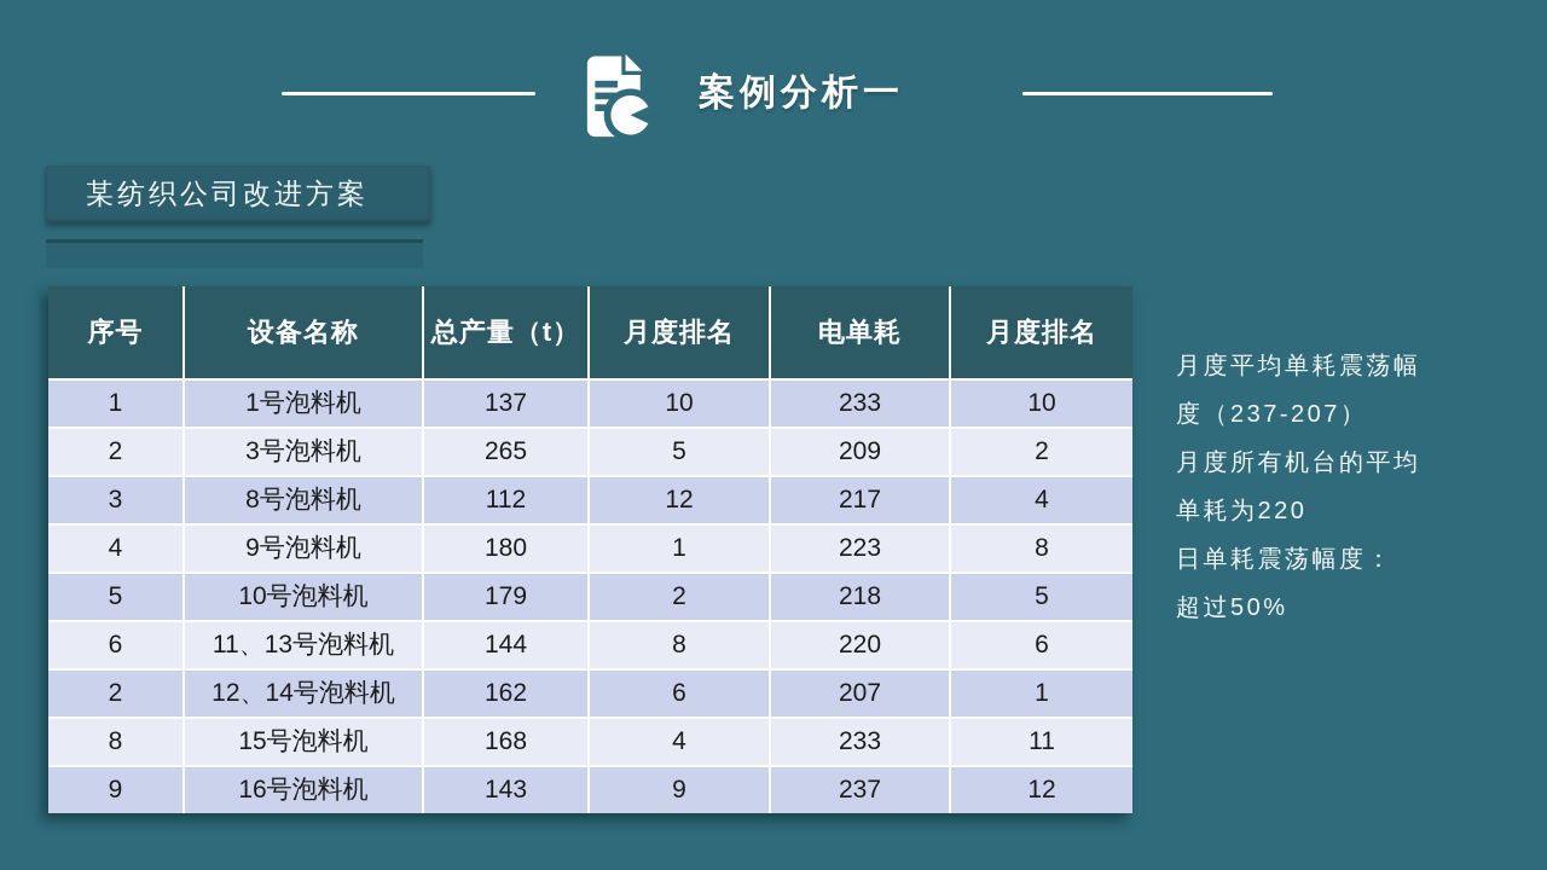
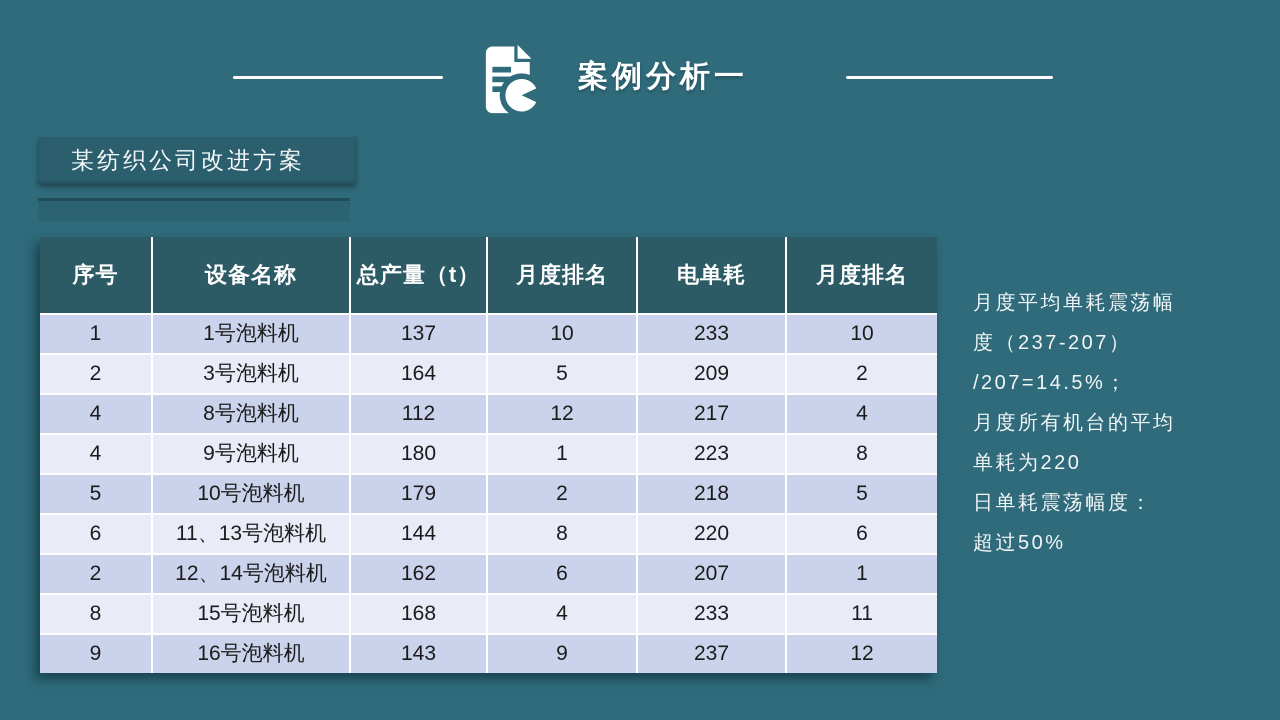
  案例分析一
  某纺织公司改进方案
  序号	设备名称	总产量（t）	月度排名	电单耗	月度排名
  1	1号泡料机	137	10	233	10
- 2	3号泡料机	265	5	209	2
+ 2	3号泡料机	164	5	209	2
- 3	8号泡料机	112	12	217	4
+ 4	8号泡料机	112	12	217	4
  4	9号泡料机	180	1	223	8
  5	10号泡料机	179	2	218	5
  6	11、13号泡料机	144	8	220	6
  2	12、14号泡料机	162	6	207	1
  8	15号泡料机	168	4	233	11
  9	16号泡料机	143	9	237	12
  月度平均单耗震荡幅
  度（237-207）
+ /207=14.5%；
  月度所有机台的平均
  单耗为220
  日单耗震荡幅度：
  超过50%
